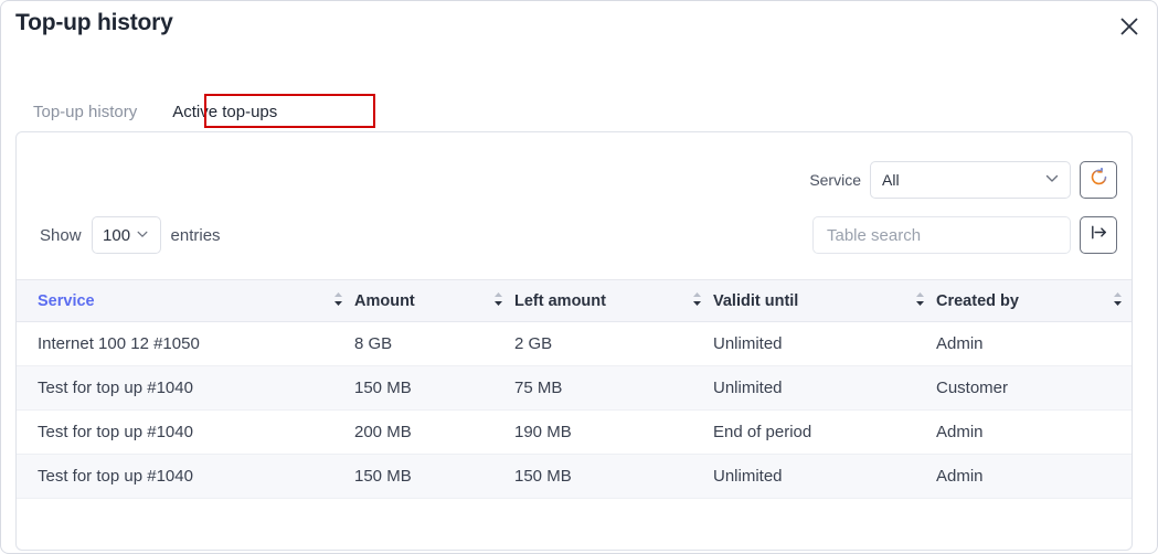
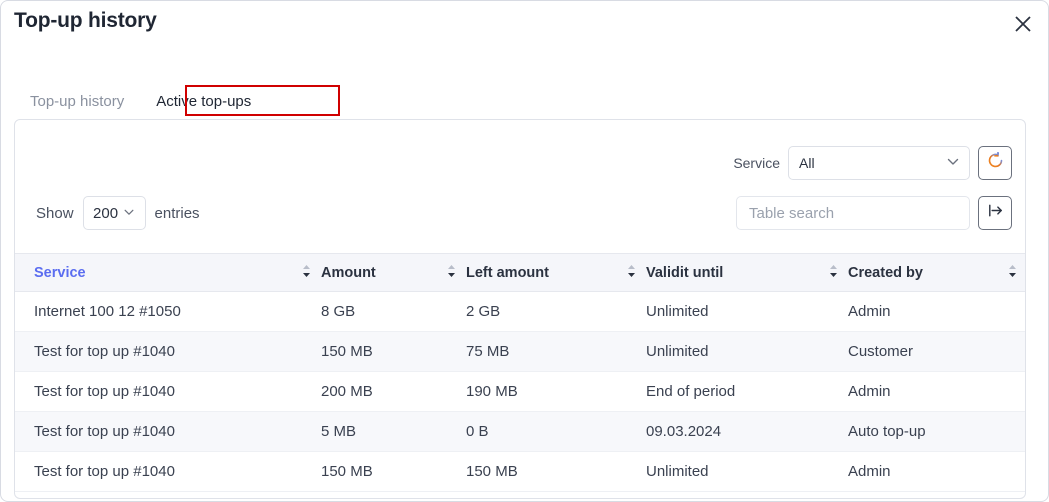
  Top-up history
  Top-up history
  Active top-ups
  Service
  All
  Show
- 100
+ 200
  entries
  Table search
  Service	Amount	Left amount	Validit until	Created by
  Internet 100 12 #1050	8 GB	2 GB	Unlimited	Admin
  Test for top up #1040	150 MB	75 MB	Unlimited	Customer
  Test for top up #1040	200 MB	190 MB	End of period	Admin
+ Test for top up #1040	5 MB	0 B	09.03.2024	Auto top-up
  Test for top up #1040	150 MB	150 MB	Unlimited	Admin
